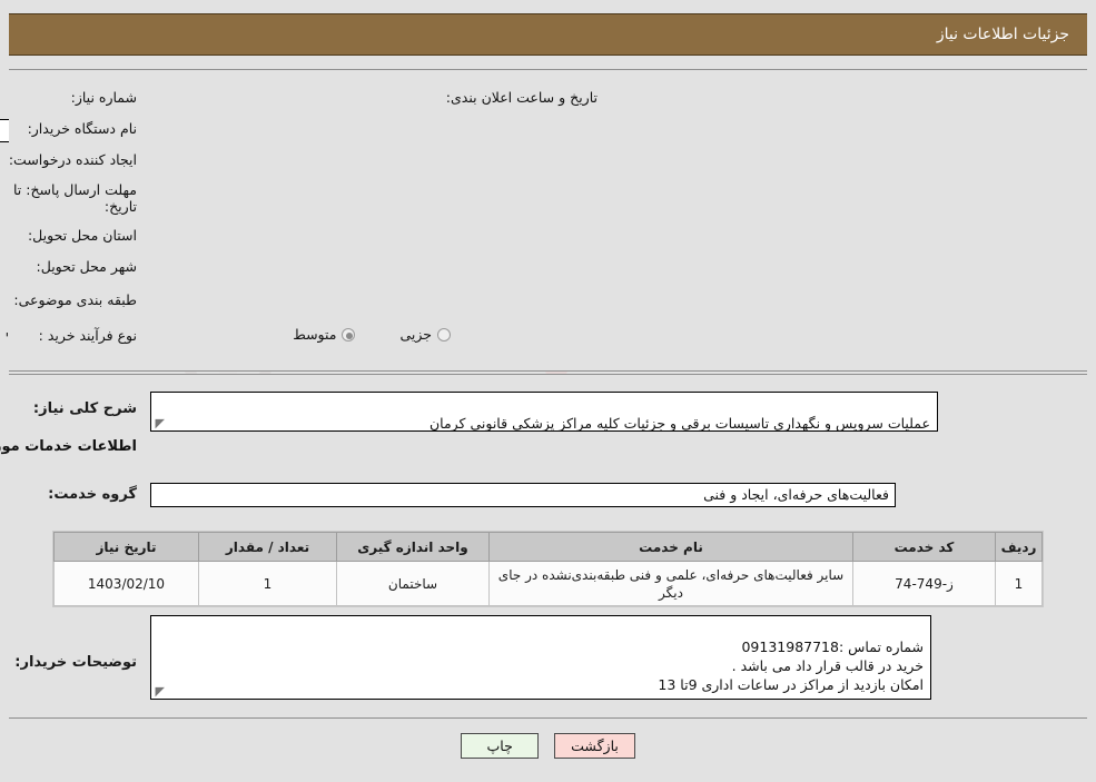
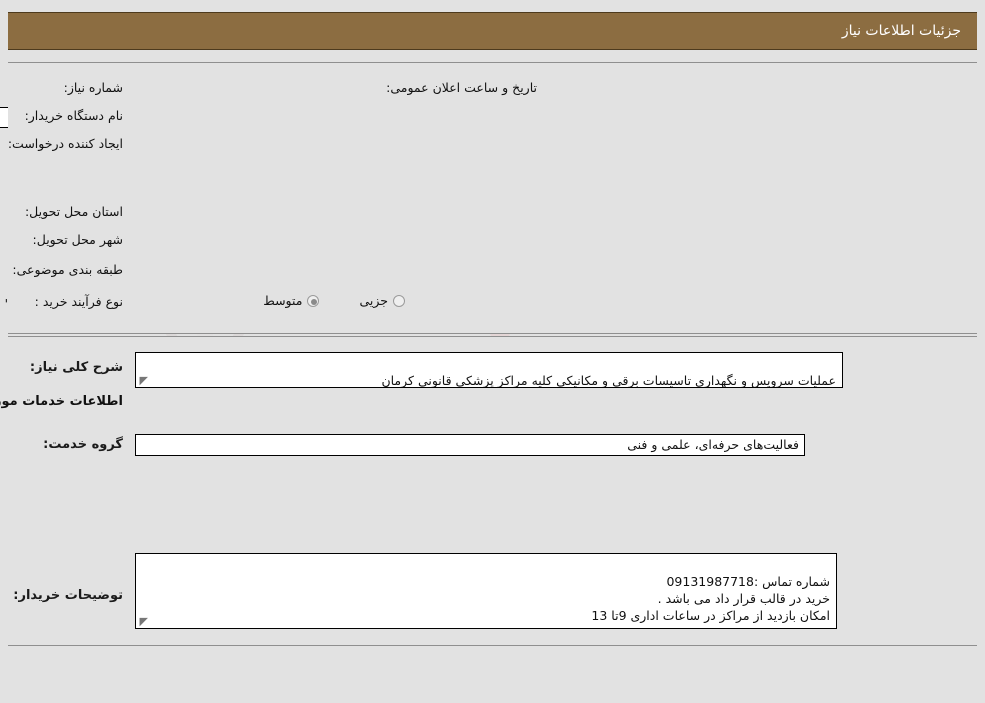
  جزئیات اطلاعات نیاز
  شماره نیاز:
- تاریخ و ساعت اعلان بندی:
+ تاریخ و ساعت اعلان عمومی:
  نام دستگاه خریدار:
  ایجاد کننده درخواست:
- مهلت ارسال پاسخ: تا تاریخ:
  استان محل تحویل:
  شهر محل تحویل:
  طبقه بندی موضوعی:
  نوع فرآیند خرید :
  جزیی
  متوسط
  شرح کلی نیاز:
- عملیات سرویس و نگهداری تاسیسات برقی و جزئیات کلیه مراکز پزشکی قانونی کرمان
+ عملیات سرویس و نگهداری تاسیسات برقی و مکانیکی کلیه مراکز پزشکی قانونی کرمان
  ◤
  اطلاعات خدمات مو
  گروه خدمت:
- فعالیت‌های حرفه‌ای، ایجاد و فنی
+ فعالیت‌های حرفه‌ای، علمی و فنی
- ردیف	کد خدمت	نام خدمت	واحد اندازه گیری	تعداد / مقدار	تاریخ نیاز
- 1	ز-749-74	سایر فعالیت‌های حرفه‌ای، علمی و فنی طبقه‌بندی‌نشده در جای دیگر	ساختمان	1	1403/02/10
  توضیحات خریدار:
  شماره تماس :09131987718
  خرید در قالب قرار داد می باشد .
  امکان بازدید از مراکز در ساعات اداری 9تا 13
  ◤
- بازگشت
- چاپ
